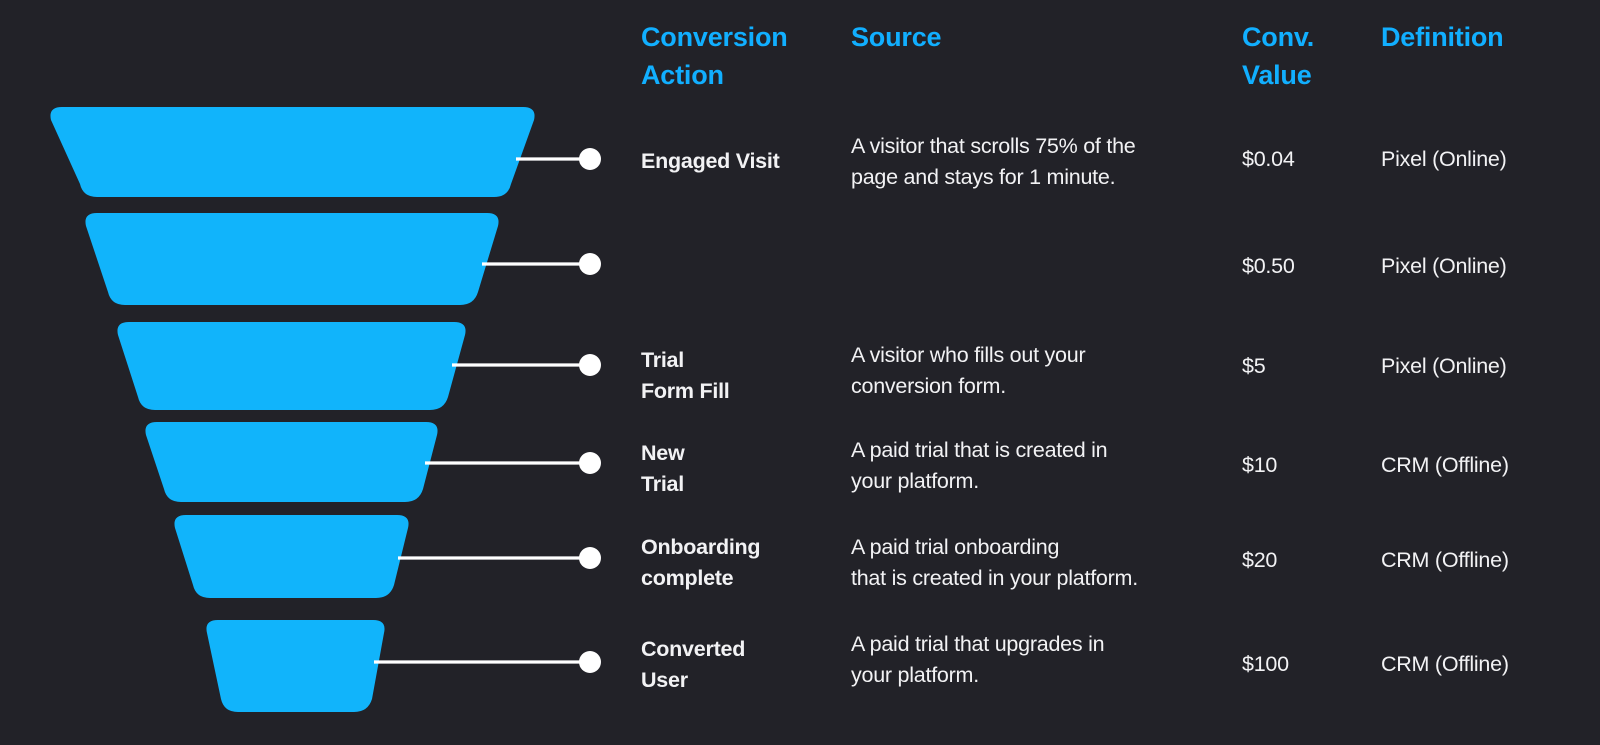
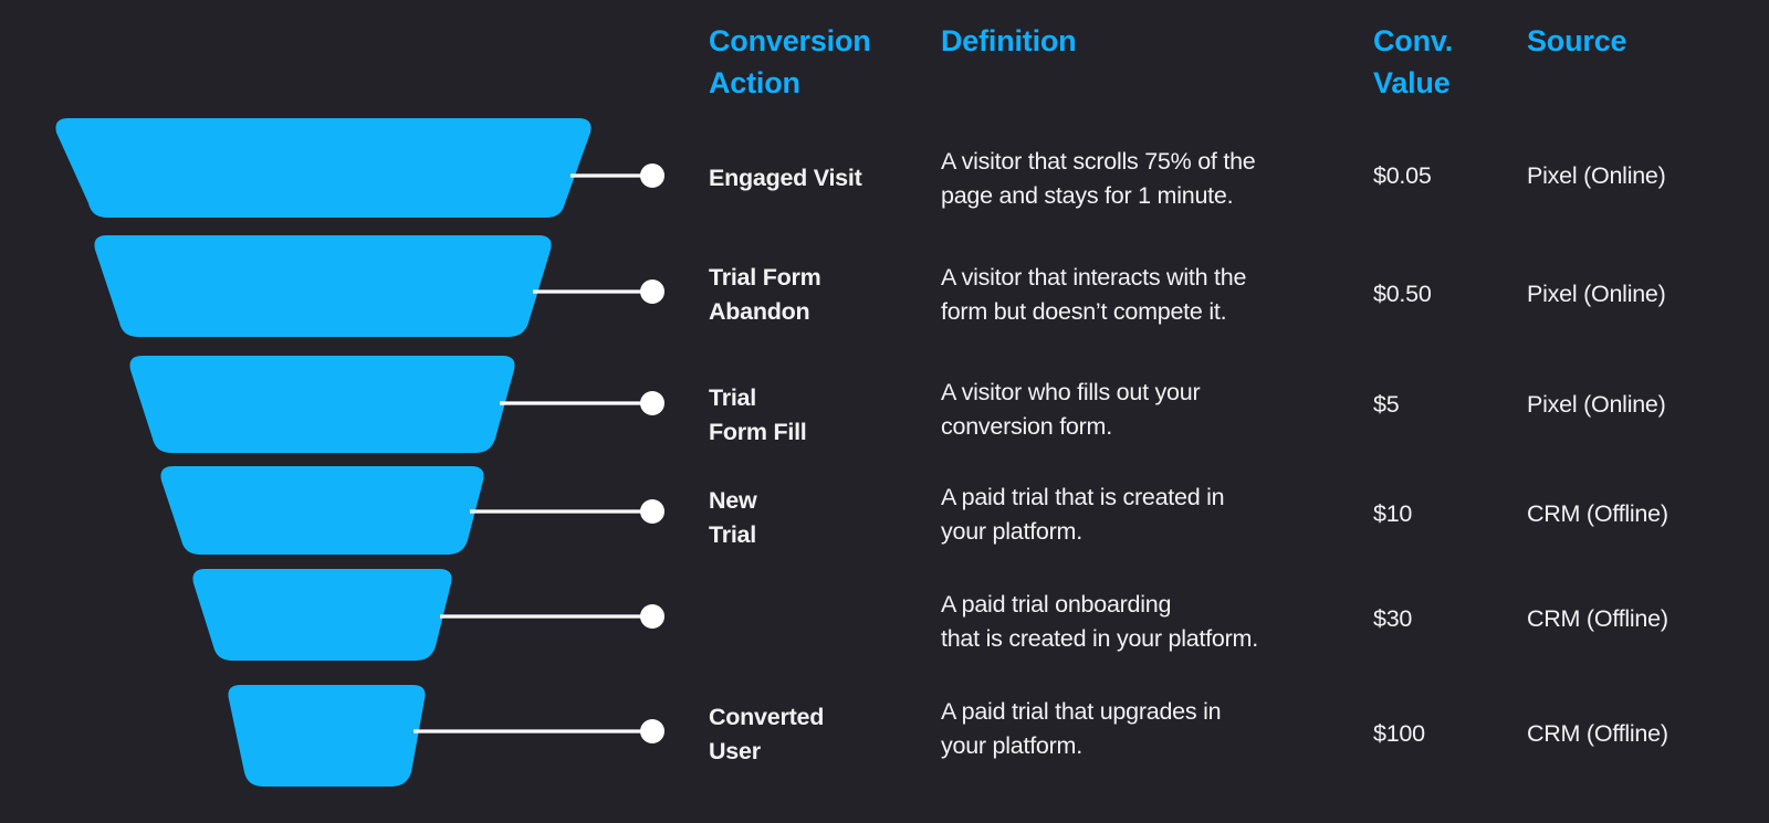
  Conversion
  Action
- Source
+ Definition
  Conv.
  Value
- Definition
+ Source
  Engaged Visit
  A visitor that scrolls 75% of the
  page and stays for 1 minute.
- $0.04
+ $0.05
  Pixel (Online)
+ Trial Form
+ Abandon
+ A visitor that interacts with the
+ form but doesn’t compete it.
  $0.50
  Pixel (Online)
  Trial
  Form Fill
  A visitor who fills out your
  conversion form.
  $5
  Pixel (Online)
  New
  Trial
  A paid trial that is created in
  your platform.
  $10
  CRM (Offline)
- Onboarding
- complete
  A paid trial onboarding
  that is created in your platform.
- $20
+ $30
  CRM (Offline)
  Converted
  User
  A paid trial that upgrades in
  your platform.
  $100
  CRM (Offline)
